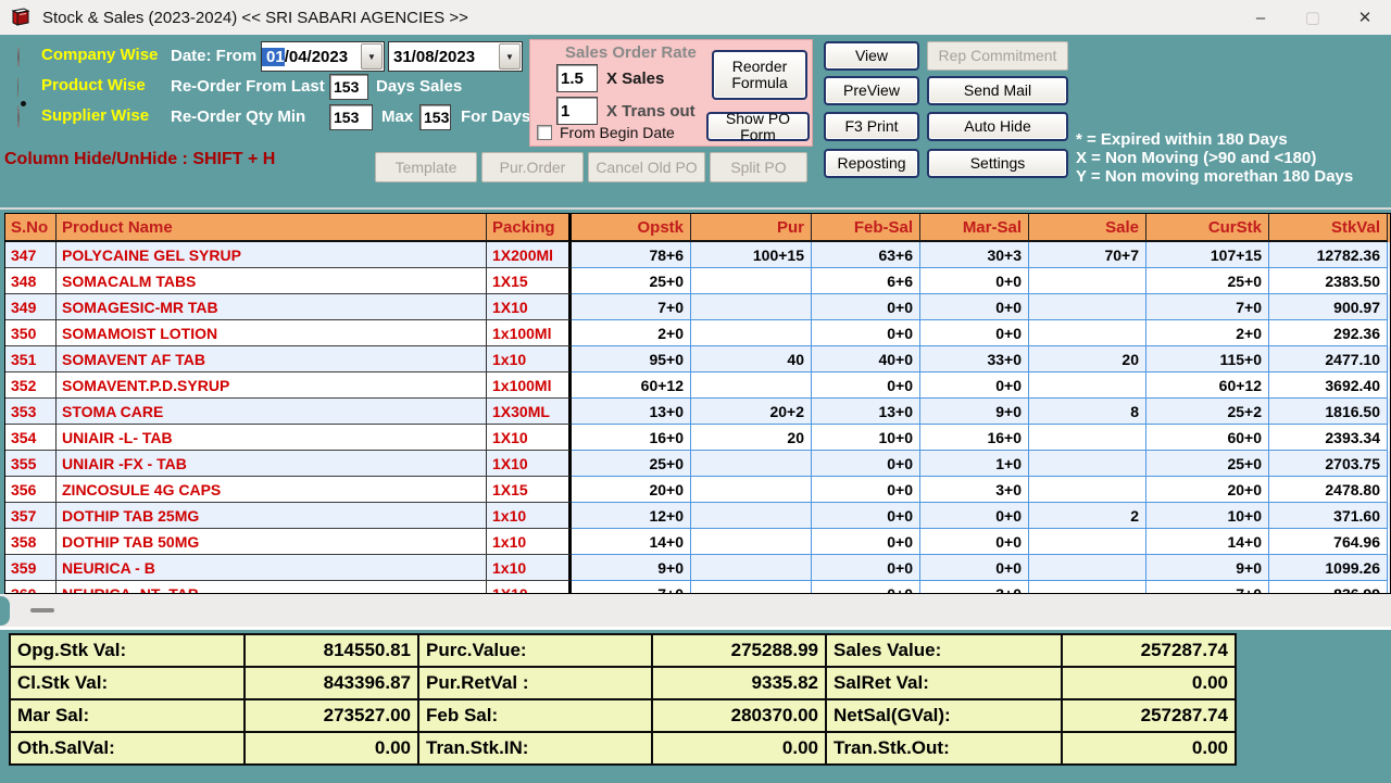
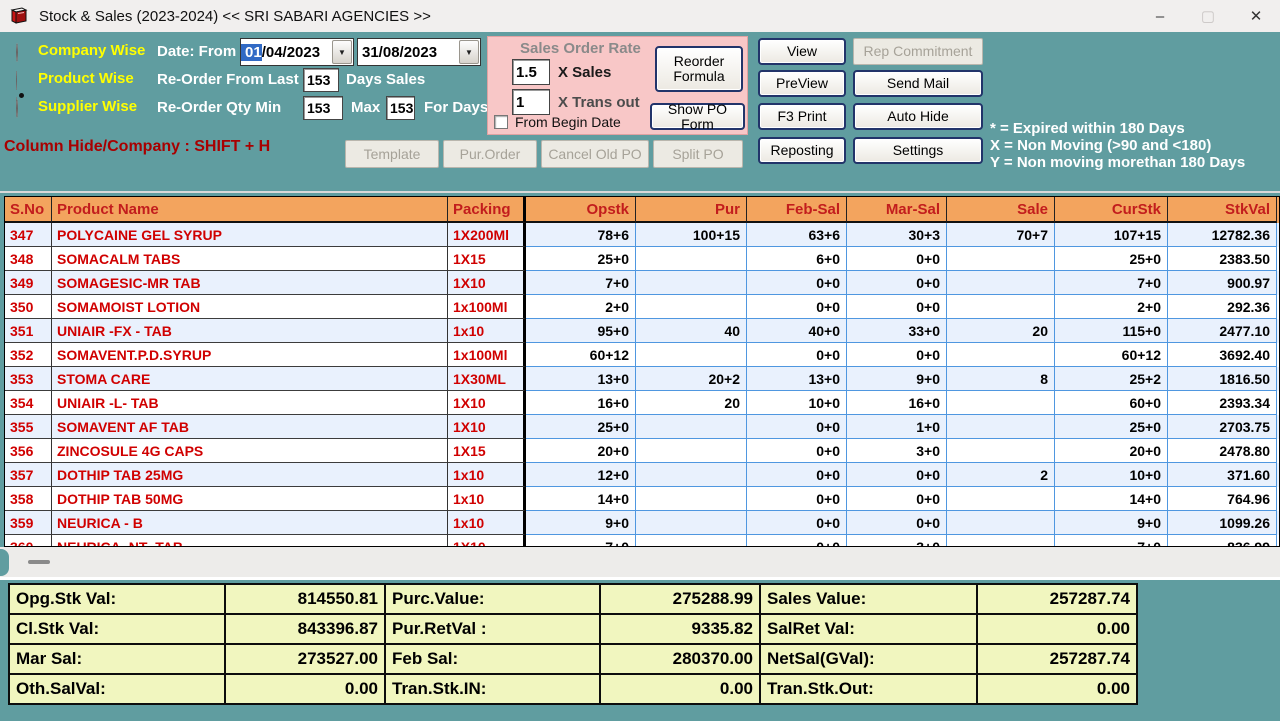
  Stock & Sales (2023-2024) << SRI SABARI AGENCIES >>
  –
  ▢
  ✕
  Company Wise
  Product Wise
  Supplier Wise
  Date: From
  01
  /04/2023
  ▼
  31/08/2023
  ▼
  Re-Order From Last
  153
  Days Sales
  Re-Order Qty Min
  153
  Max
  153
  For Days
  Sales Order Rate
  1.5
  X Sales
  1
  X Trans out
  From Begin Date
  Reorder Formula
  Show PO Form
  View
  Rep Commitment
  PreView
  Send Mail
  F3 Print
  Auto Hide
  Reposting
  Settings
  * = Expired within 180 Days
  X = Non Moving (>90 and <180)
  Y = Non moving morethan 180 Days
- Column Hide/UnHide : SHIFT + H
+ Column Hide/Company : SHIFT + H
  Template
  Pur.Order
  Cancel Old PO
  Split PO
  S.No
  Product Name
  Packing
  Opstk
  Pur
  Feb-Sal
  Mar-Sal
  Sale
  CurStk
  StkVal
  347
  POLYCAINE GEL SYRUP
  1X200Ml
  78+6
  100+15
  63+6
  30+3
  70+7
  107+15
  12782.36
  348
  SOMACALM TABS
  1X15
  25+0
- 6+6
+ 6+0
  0+0
  25+0
  2383.50
  349
  SOMAGESIC-MR TAB
  1X10
  7+0
  0+0
  0+0
  7+0
  900.97
  350
  SOMAMOIST LOTION
  1x100Ml
  2+0
  0+0
  0+0
  2+0
  292.36
  351
- SOMAVENT AF TAB
+ UNIAIR -FX - TAB
  1x10
  95+0
  40
  40+0
  33+0
  20
  115+0
  2477.10
  352
  SOMAVENT.P.D.SYRUP
  1x100Ml
  60+12
  0+0
  0+0
  60+12
  3692.40
  353
  STOMA CARE
  1X30ML
  13+0
  20+2
  13+0
  9+0
  8
  25+2
  1816.50
  354
  UNIAIR -L- TAB
  1X10
  16+0
  20
  10+0
  16+0
  60+0
  2393.34
  355
- UNIAIR -FX - TAB
+ SOMAVENT AF TAB
  1X10
  25+0
  0+0
  1+0
  25+0
  2703.75
  356
  ZINCOSULE 4G CAPS
  1X15
  20+0
  0+0
  3+0
  20+0
  2478.80
  357
  DOTHIP TAB 25MG
  1x10
  12+0
  0+0
  0+0
  2
  10+0
  371.60
  358
  DOTHIP TAB 50MG
  1x10
  14+0
  0+0
  0+0
  14+0
  764.96
  359
  NEURICA - B
  1x10
  9+0
  0+0
  0+0
  9+0
  1099.26
  Opg.Stk Val:
  814550.81
  Purc.Value:
  275288.99
  Sales Value:
  257287.74
  Cl.Stk Val:
  843396.87
  Pur.RetVal :
  9335.82
  SalRet Val:
  0.00
  Mar Sal:
  273527.00
  Feb Sal:
  280370.00
  NetSal(GVal):
  257287.74
  Oth.SalVal:
  0.00
  Tran.Stk.IN:
  0.00
  Tran.Stk.Out:
  0.00
